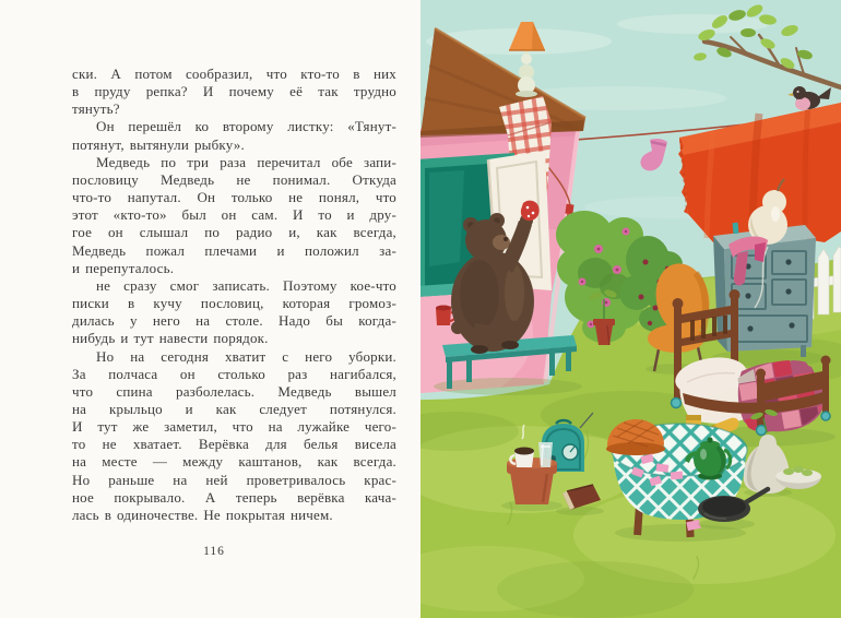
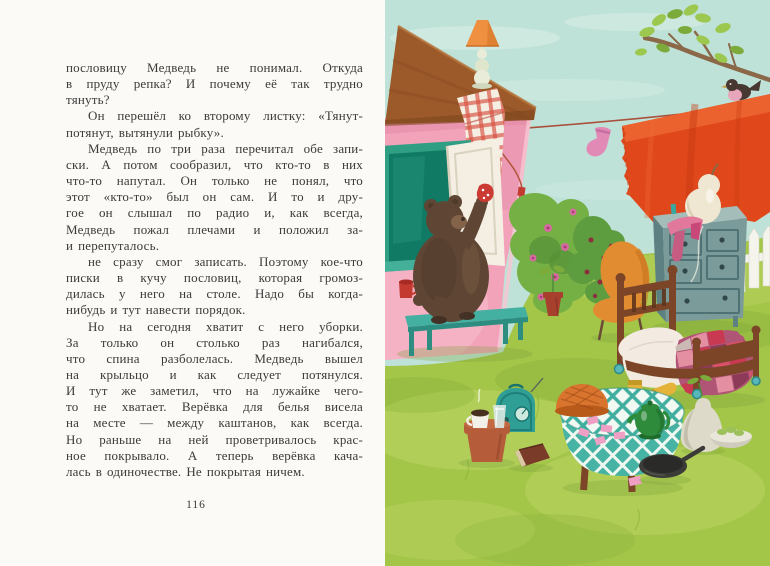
- ски. А потом сообразил, что кто-то в них
+ пословицу Медведь не понимал. Откуда
  в пруду репка? И почему её так трудно
  тянуть?
  Он перешёл ко второму листку: «Тянут-
  потянут, вытянули рыбку».
  Медведь по три раза перечитал обе запи-
- пословицу Медведь не понимал. Откуда
+ ски. А потом сообразил, что кто-то в них
  что-то напутал. Он только не понял, что
  этот «кто-то» был он сам. И то и дру-
  гое он слышал по радио и, как всегда,
  Медведь пожал плечами и положил за-
  и перепуталось.
  не сразу смог записать. Поэтому кое-что
  писки в кучу пословиц, которая громоз-
  дилась у него на столе. Надо бы когда-
  нибудь и тут навести порядок.
  Но на сегодня хватит с него уборки.
- За полчаса он столько раз нагибался,
+ За только он столько раз нагибался,
  что спина разболелась. Медведь вышел
  на крыльцо и как следует потянулся.
  И тут же заметил, что на лужайке чего-
  то не хватает. Верёвка для белья висела
  на месте — между каштанов, как всегда.
  Но раньше на ней проветривалось крас-
  ное покрывало. А теперь верёвка кача-
  лась в одиночестве. Не покрытая ничем.
  116
